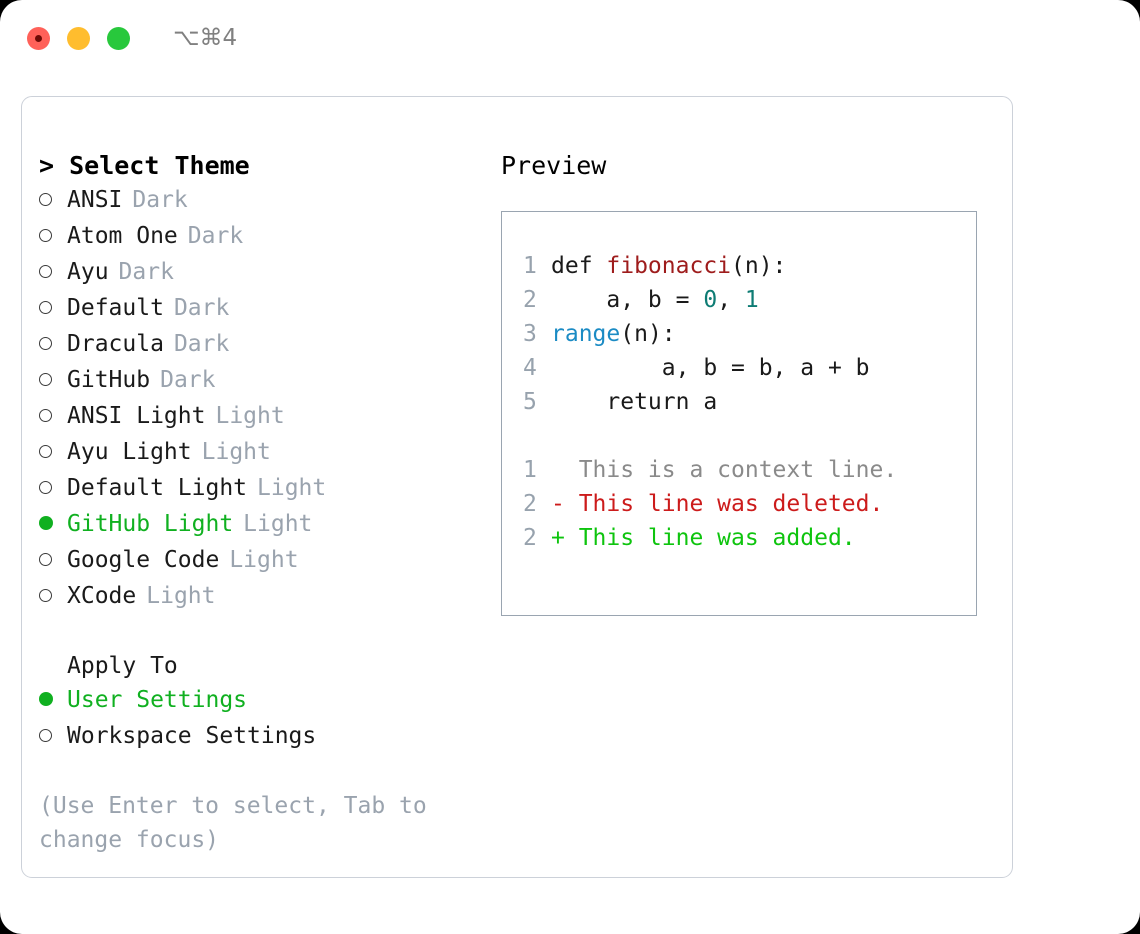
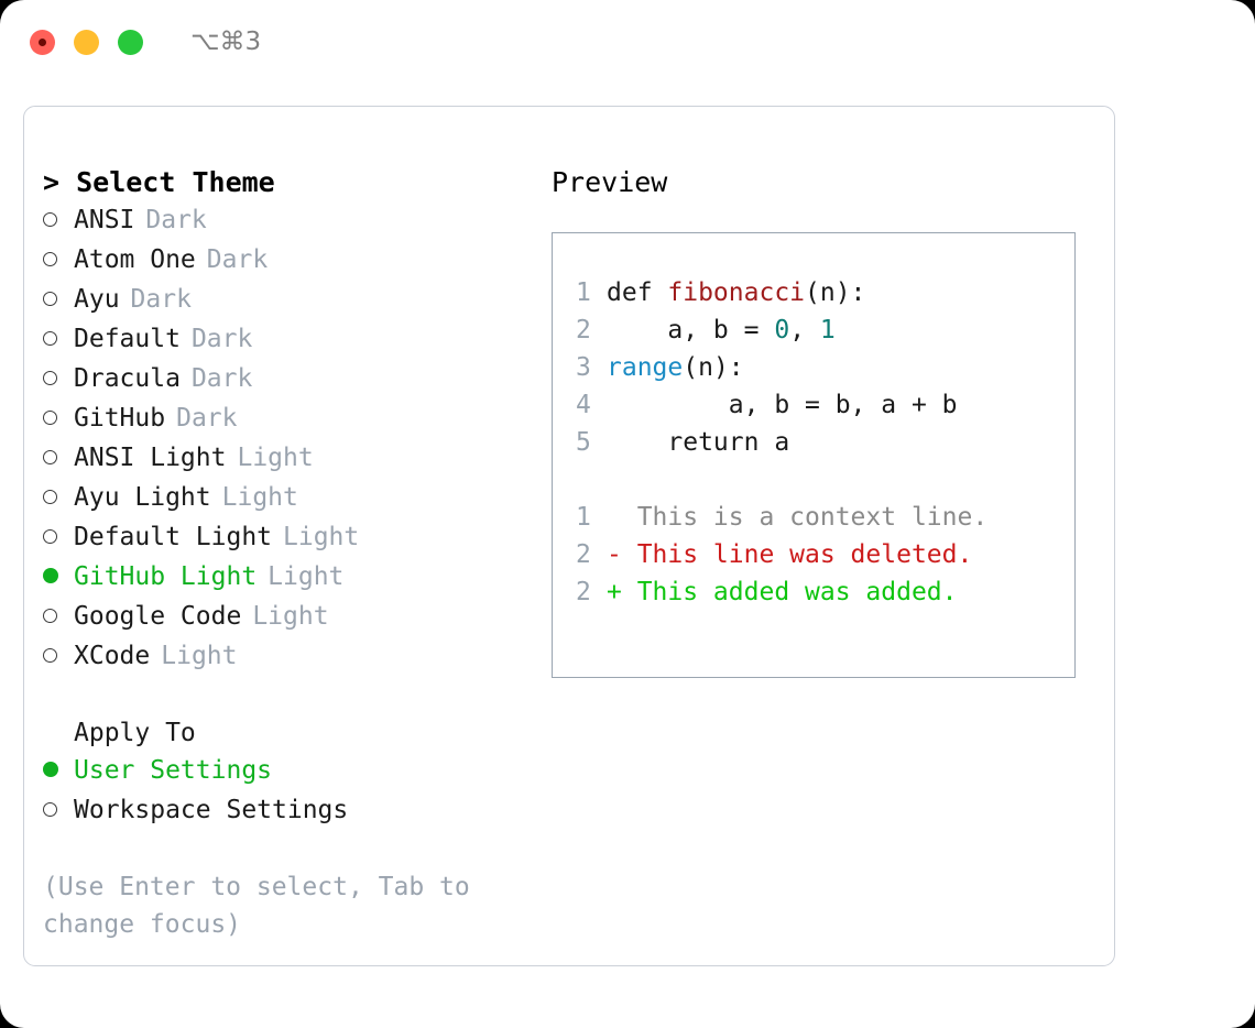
- ⌥⌘4
+ ⌥⌘3
  > Select Theme
  ANSI
  Dark
  Atom One
  Dark
  Ayu
  Dark
  Default
  Dark
  Dracula
  Dark
  GitHub
  Dark
  ANSI Light
  Light
  Ayu Light
  Light
  Default Light
  Light
  GitHub Light
  Light
  Google Code
  Light
  XCode
  Light
  Apply To
  User Settings
  Workspace Settings
  (Use Enter to select, Tab to change focus)
  Preview
  1
  def
  fibonacci
  (n):
  2
  a, b =
  0
  ,
  1
  3
  range
  (n):
  4
  a, b = b, a + b
  5
  return a
  1
  This is a context line.
  2
  - This line was deleted.
  2
- + This line was added.
+ + This added was added.
